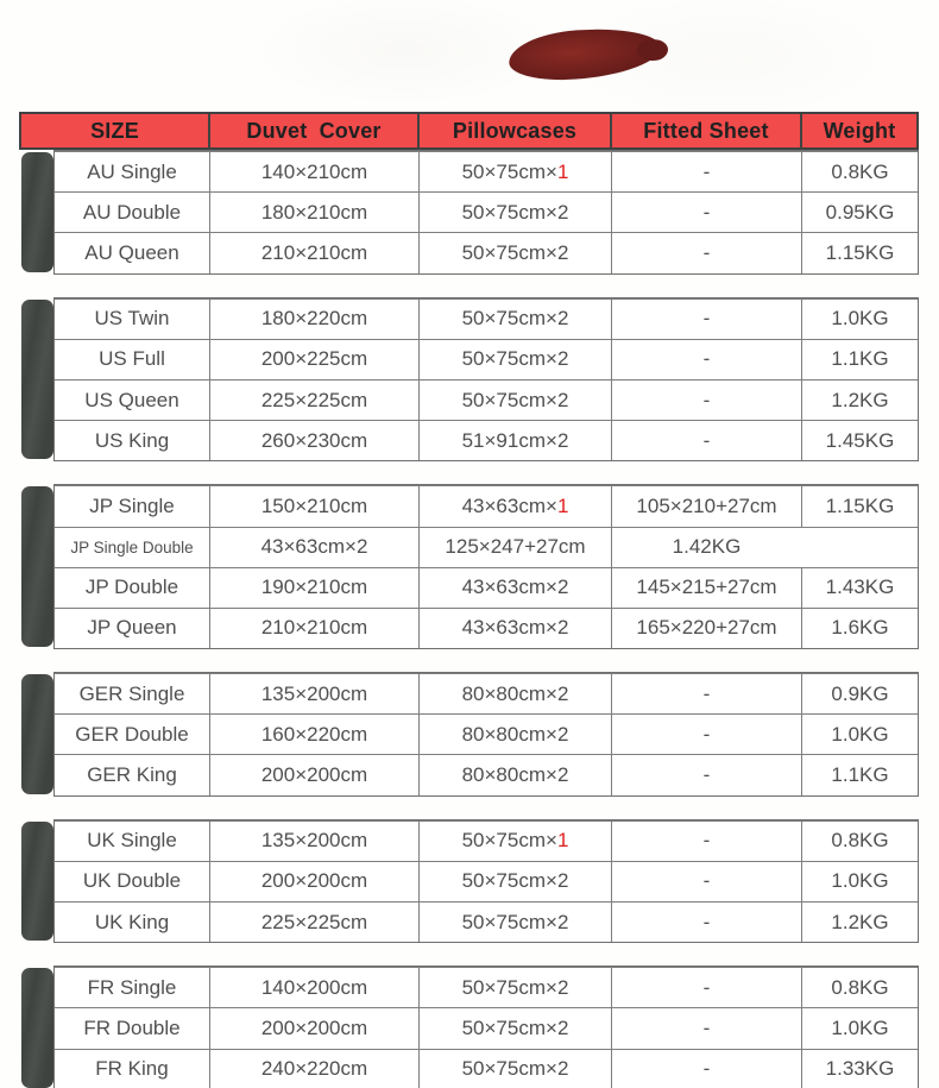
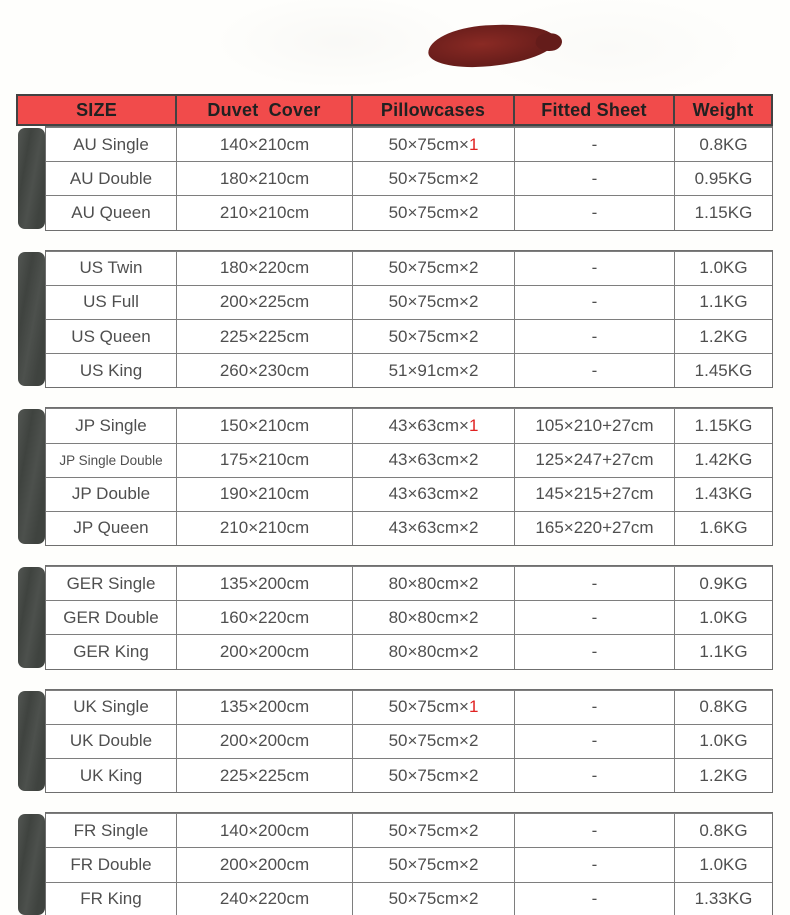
  SIZE
  Duvet Cover
  Pillowcases
  Fitted Sheet
  Weight
  AU Single
  140×210cm
  50×75cm×
  1
  -
  0.8KG
  AU Double
  180×210cm
  50×75cm×
  2
  -
  0.95KG
  AU Queen
  210×210cm
  50×75cm×
  2
  -
  1.15KG
  US Twin
  180×220cm
  50×75cm×
  2
  -
  1.0KG
  US Full
  200×225cm
  50×75cm×
  2
  -
  1.1KG
  US Queen
  225×225cm
  50×75cm×
  2
  -
  1.2KG
  US King
  260×230cm
  51×91cm×
  2
  -
  1.45KG
  JP Single
  150×210cm
  43×63cm×
  1
  105×210+27cm
  1.15KG
  JP Single Double
+ 175×210cm
  43×63cm×
  2
  125×247+27cm
  1.42KG
  JP Double
  190×210cm
  43×63cm×
  2
  145×215+27cm
  1.43KG
  JP Queen
  210×210cm
  43×63cm×
  2
  165×220+27cm
  1.6KG
  GER Single
  135×200cm
  80×80cm×
  2
  -
  0.9KG
  GER Double
  160×220cm
  80×80cm×
  2
  -
  1.0KG
  GER King
  200×200cm
  80×80cm×
  2
  -
  1.1KG
  UK Single
  135×200cm
  50×75cm×
  1
  -
  0.8KG
  UK Double
  200×200cm
  50×75cm×
  2
  -
  1.0KG
  UK King
  225×225cm
  50×75cm×
  2
  -
  1.2KG
  FR Single
  140×200cm
  50×75cm×
  2
  -
  0.8KG
  FR Double
  200×200cm
  50×75cm×
  2
  -
  1.0KG
  FR King
  240×220cm
  50×75cm×
  2
  -
  1.33KG
